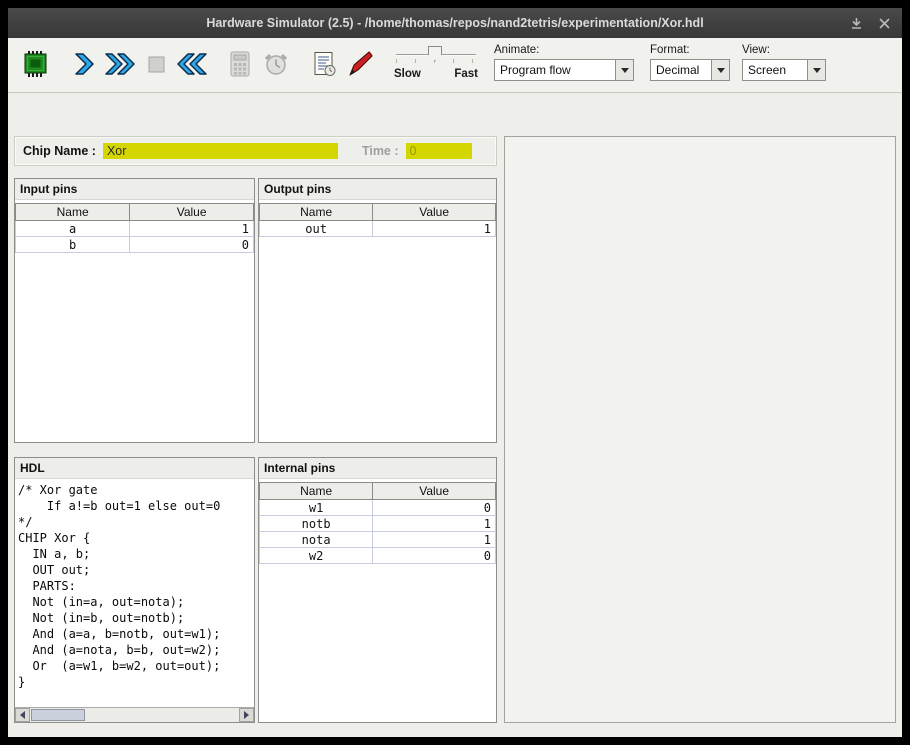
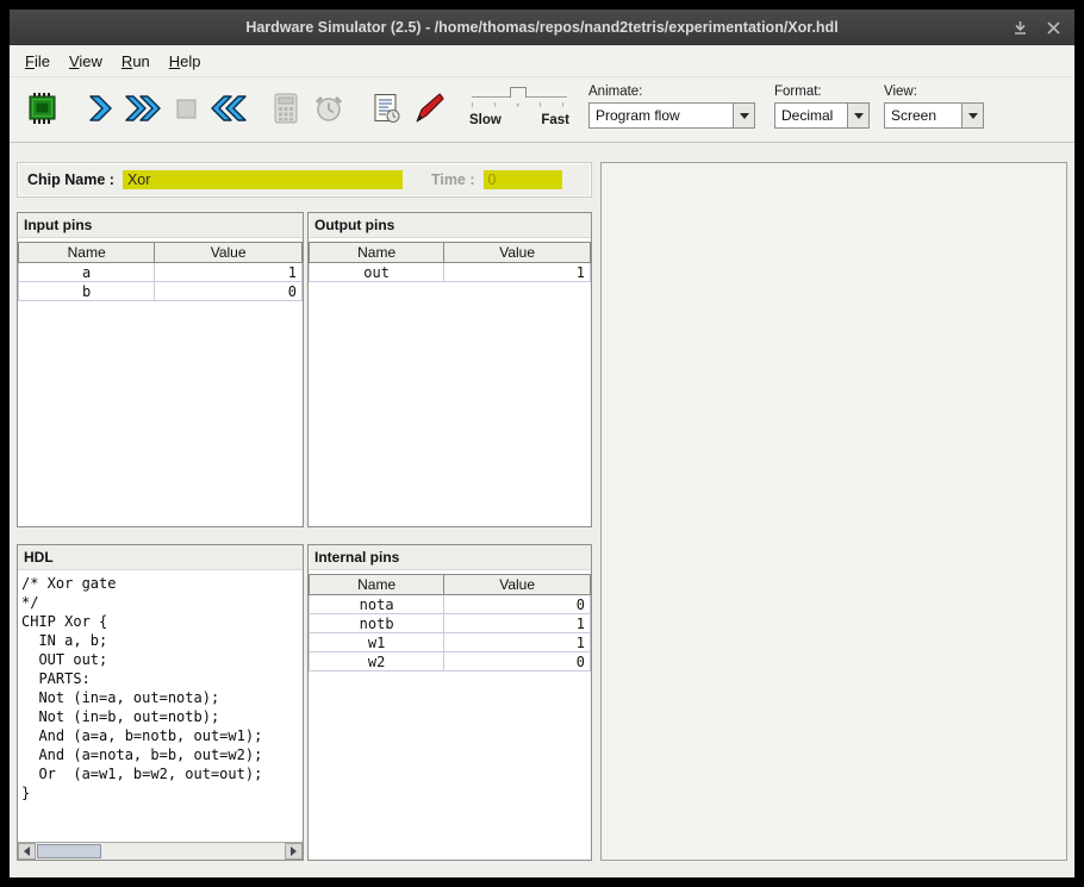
  Hardware Simulator (2.5) - /home/thomas/repos/nand2tetris/experimentation/Xor.hdl
+ File
+ View
+ Run
+ Help
  Slow
  Fast
  Animate:
  Program flow
  Format:
  Decimal
  View:
  Screen
  Chip Name :
  Xor
  Time :
  0
  Input pins
  Name	Value
  a	1
  b	0
  Output pins
  Name	Value
  out	1
  HDL
  /* Xor gate
- If a!=b out=1 else out=0
  */
  CHIP Xor {
  IN a, b;
  OUT out;
  PARTS:
  Not (in=a, out=nota);
  Not (in=b, out=notb);
  And (a=a, b=notb, out=w1);
  And (a=nota, b=b, out=w2);
  Or (a=w1, b=w2, out=out);
  }
  Internal pins
  Name	Value
- w1	0
+ nota	0
  notb	1
- nota	1
+ w1	1
  w2	0
